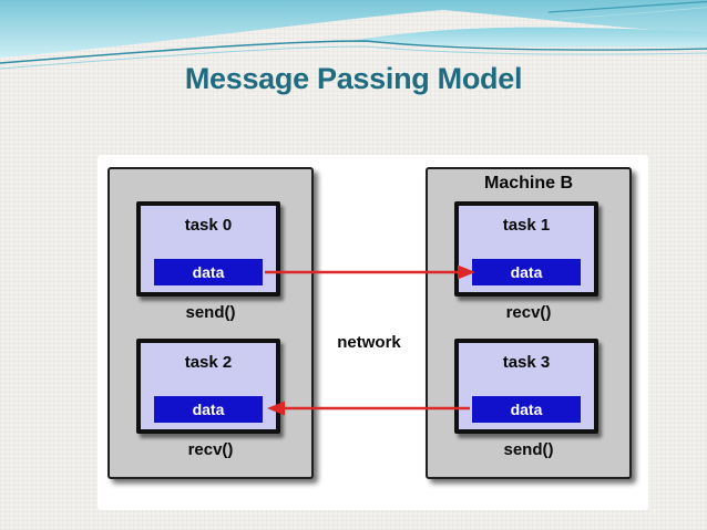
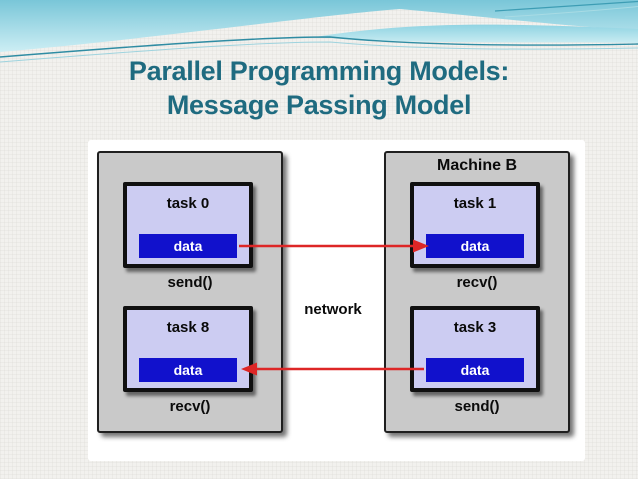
+ Parallel Programming Models:
  Message Passing Model
  task 0
  data
  send()
- task 2
+ task 8
  data
  recv()
  Machine B
  task 1
  data
  recv()
  task 3
  data
  send()
  network
